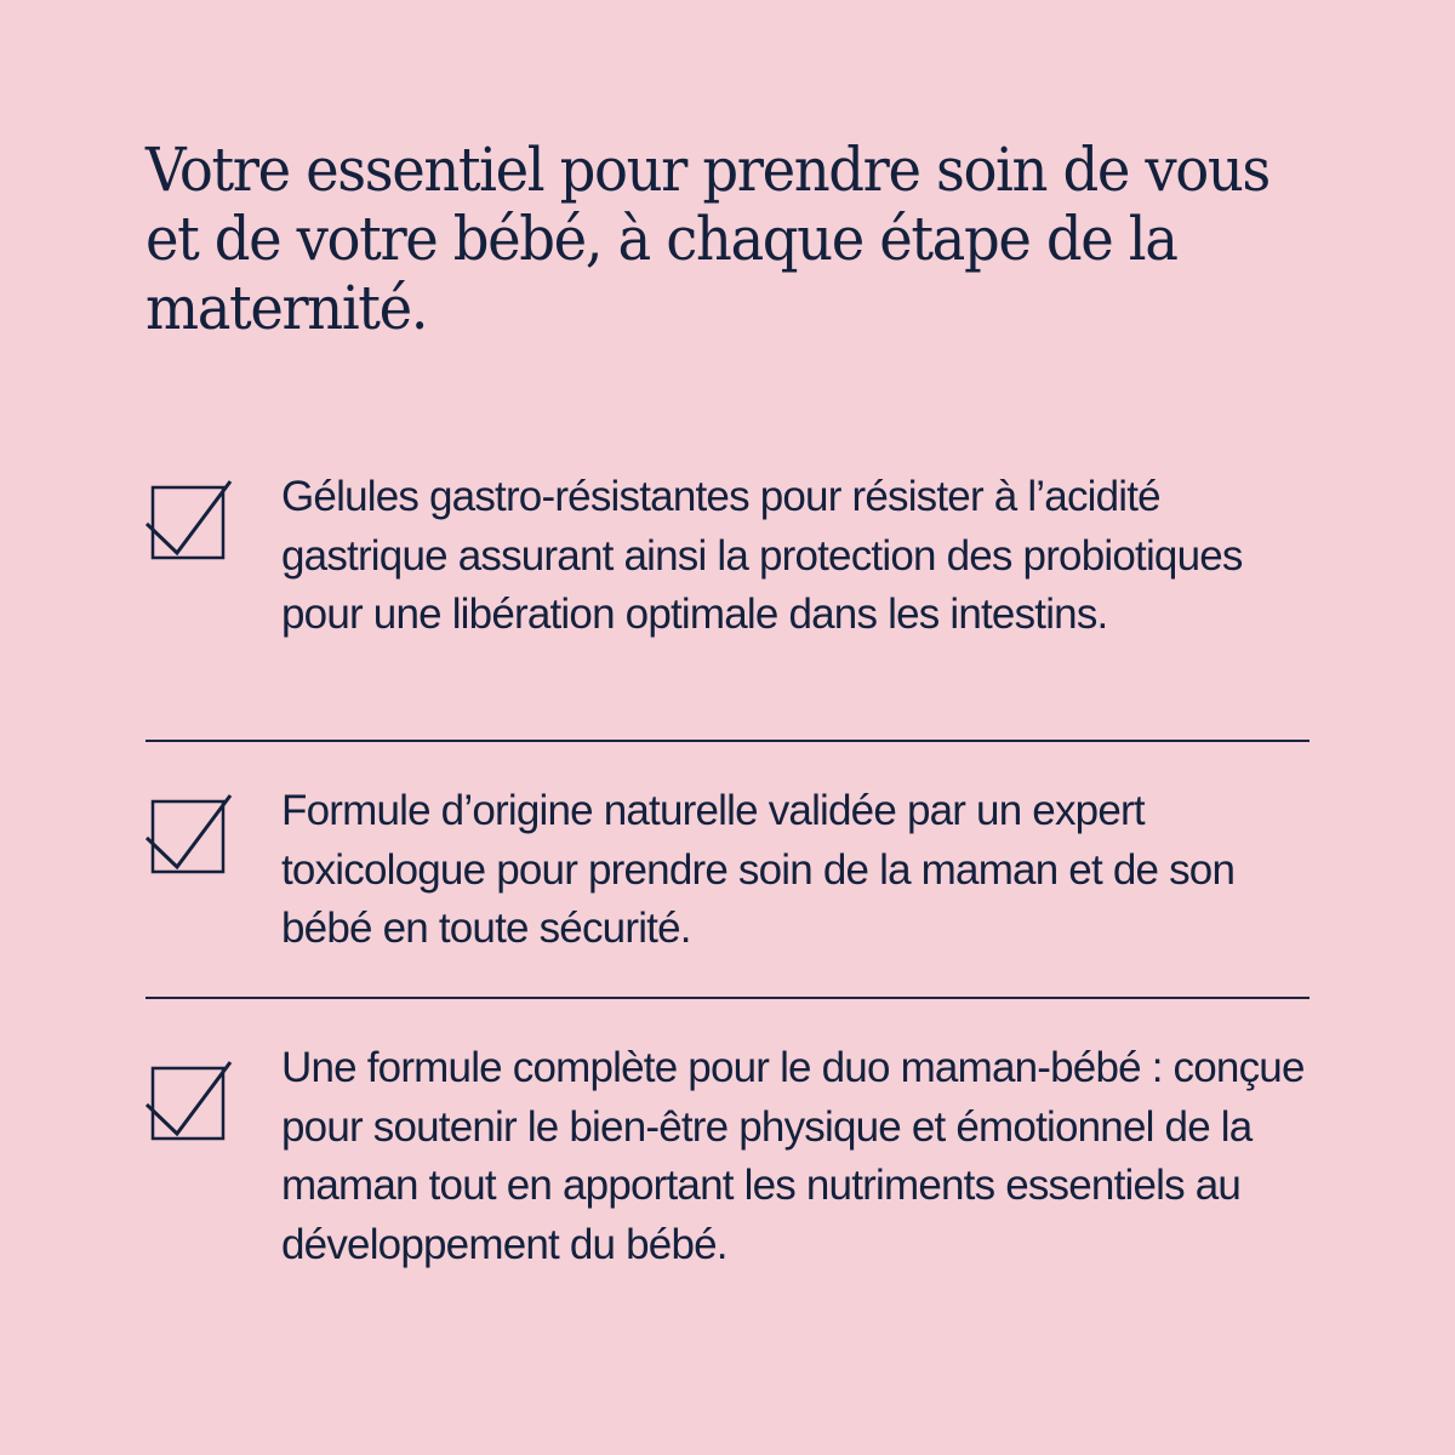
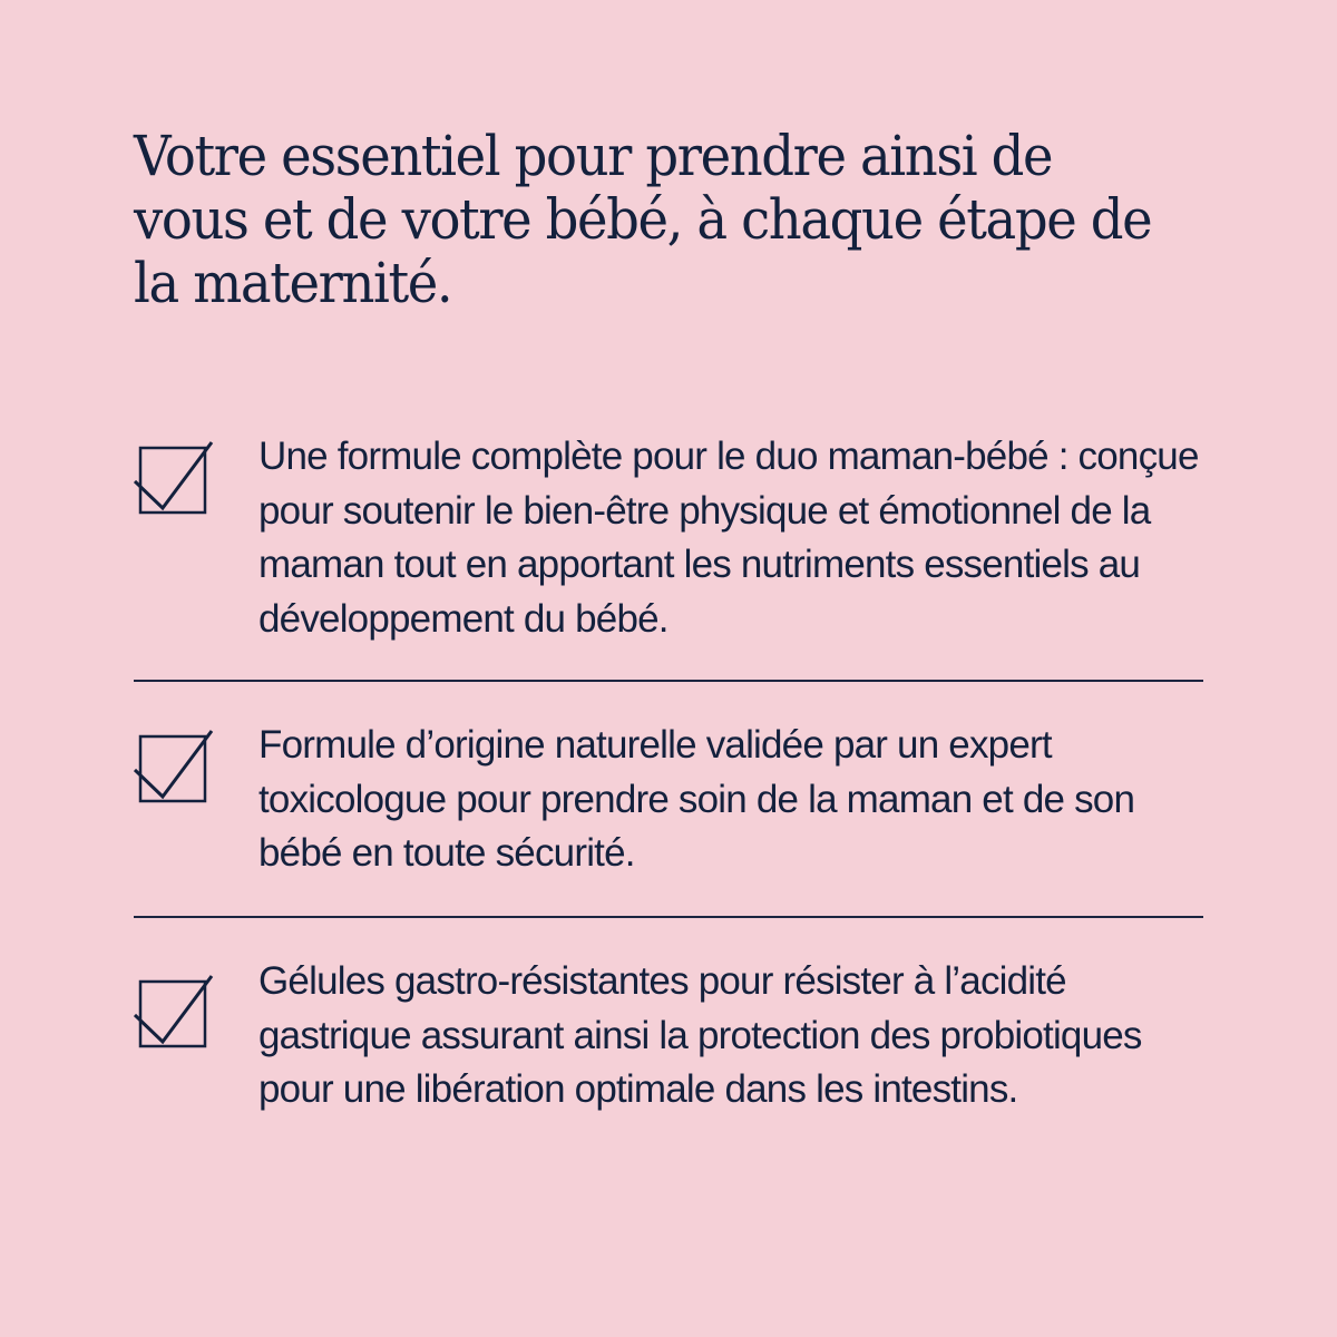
- Votre essentiel pour prendre soin de vous et de votre bébé, à chaque étape de la maternité.
+ Votre essentiel pour prendre ainsi de vous et de votre bébé, à chaque étape de la maternité.
- Gélules gastro-résistantes pour résister à l’acidité gastrique assurant ainsi la protection des probiotiques pour une libération optimale dans les intestins.
+ Une formule complète pour le duo maman-bébé : conçue pour soutenir le bien-être physique et émotionnel de la maman tout en apportant les nutriments essentiels au développement du bébé.
  Formule d’origine naturelle validée par un expert toxicologue pour prendre soin de la maman et de son bébé en toute sécurité.
- Une formule complète pour le duo maman-bébé : conçue pour soutenir le bien-être physique et émotionnel de la maman tout en apportant les nutriments essentiels au développement du bébé.
+ Gélules gastro-résistantes pour résister à l’acidité gastrique assurant ainsi la protection des probiotiques pour une libération optimale dans les intestins.
